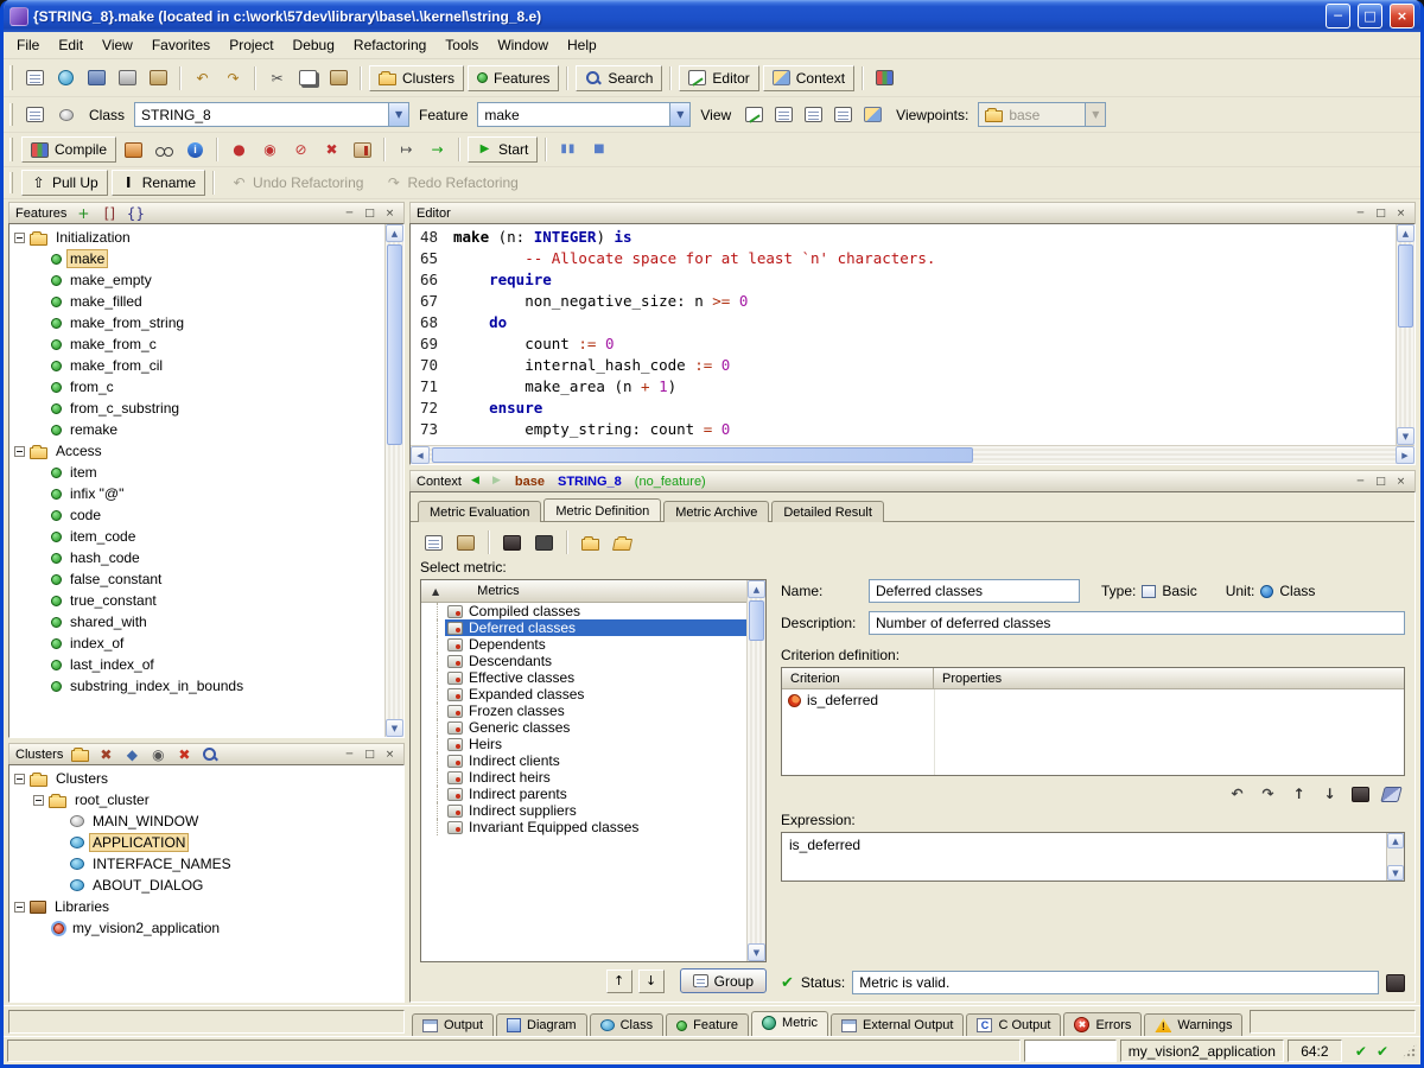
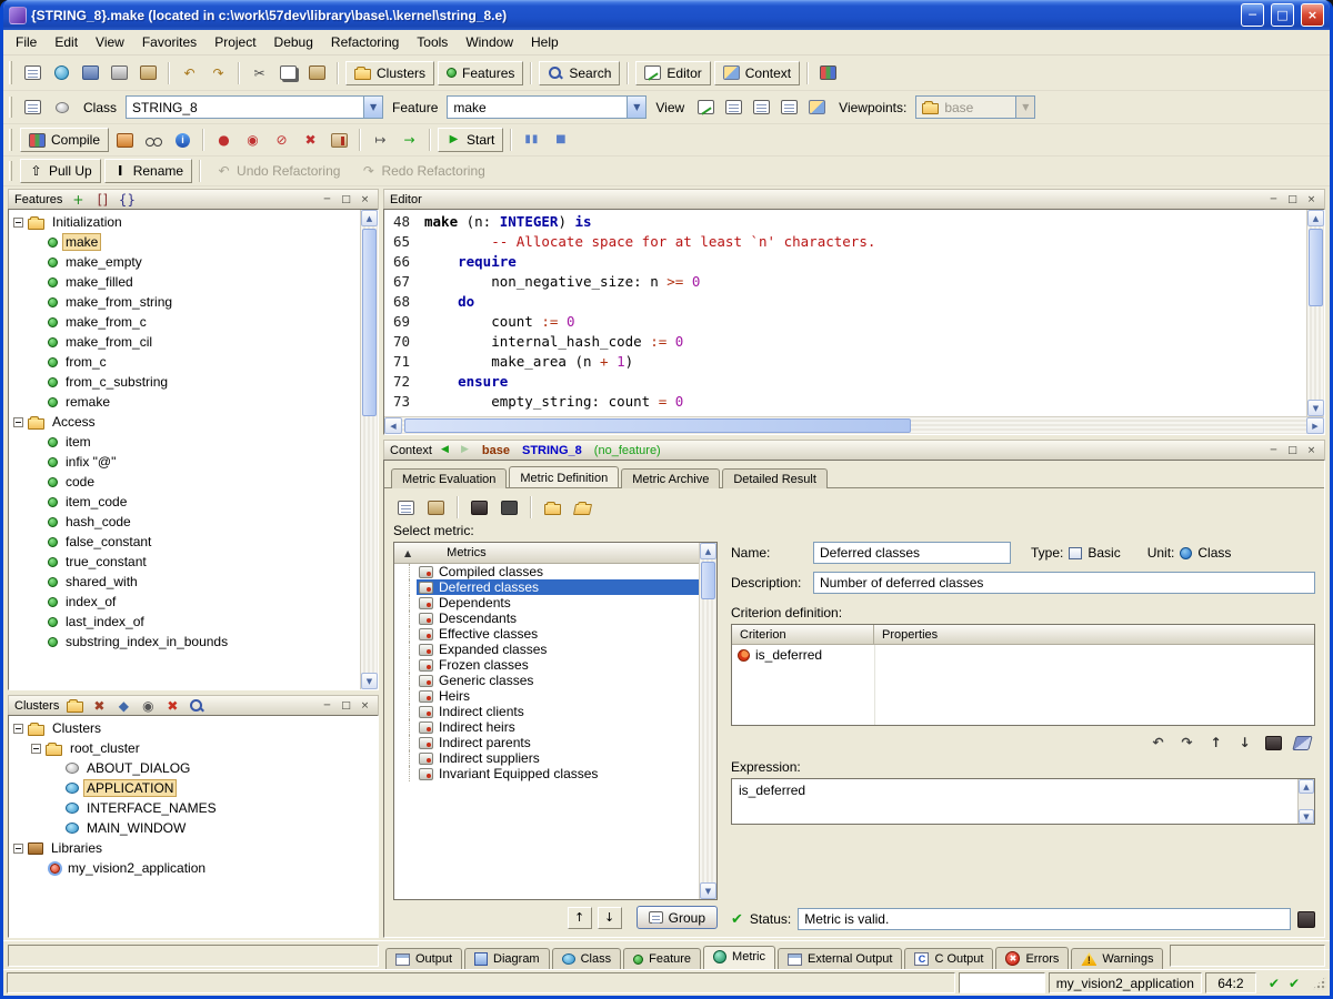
  {STRING_8}.make (located in c:\work\57dev\library\base\.\kernel\string_8.e)
  ─
  □
  ×
  File
  Edit
  View
  Favorites
  Project
  Debug
  Refactoring
  Tools
  Window
  Help
  ↶
  ↷
  ✂
  Clusters
  Features
  Search
  Editor
  Context
  Class
  STRING_8
  ▼
  Feature
  make
  ▼
  View
  Viewpoints:
  base
  ▼
  Compile
  i
  ●
  ◉
  ⊘
  ✖
  ↦
  →
  ▶
  Start
  ▮▮
  ■
  ⇧
  Pull Up
  I
  Rename
  ↶
  Undo Refactoring
  ↷
  Redo Refactoring
  Features
  +
  []
  {}
  ─
  □
  ×
  Initialization
  make
  make_empty
  make_filled
  make_from_string
  make_from_c
  make_from_cil
  from_c
  from_c_substring
  remake
  Access
  item
  infix "@"
  code
  item_code
  hash_code
  false_constant
  true_constant
  shared_with
  index_of
  last_index_of
  substring_index_in_bounds
  ▲
  ▼
  Clusters
  ✖
  ◆
  ◉
  ✖
  ─
  □
  ×
  Clusters
  root_cluster
- MAIN_WINDOW
+ ABOUT_DIALOG
  APPLICATION
  INTERFACE_NAMES
- ABOUT_DIALOG
+ MAIN_WINDOW
  Libraries
  my_vision2_application
  Editor
  ─
  □
  ×
  48
  make (n: INTEGER) is
  65
  -- Allocate space for at least `n' characters.
  66
  require
  67
  non_negative_size: n >= 0
  68
  do
  69
  count := 0
  70
  internal_hash_code := 0
  71
  make_area (n + 1)
  72
  ensure
  73
  empty_string: count = 0
  ▲
  ▼
  ◀
  ▶
  Context
  ◀
  ▶
  base
  STRING_8
  (no_feature)
  ─
  □
  ×
  Metric Evaluation
  Metric Definition
  Metric Archive
  Detailed Result
  Select metric:
  ▲
  Metrics
  Compiled classes
  Deferred classes
  Dependents
  Descendants
  Effective classes
  Expanded classes
  Frozen classes
  Generic classes
  Heirs
  Indirect clients
  Indirect heirs
  Indirect parents
  Indirect suppliers
  Invariant Equipped classes
  ▲
  ▼
  ↑
  ↓
  Group
  Name:
  Deferred classes
  Type:
  Basic
  Unit:
  Class
  Description:
  Number of deferred classes
  Criterion definition:
  Criterion
  Properties
  is_deferred
  ↶
  ↷
  ↑
  ↓
  Expression:
  is_deferred
  ▲
  ▼
  ✔
  Status:
  Metric is valid.
  Output
  Diagram
  Class
  Feature
  Metric
  External Output
  C
  C Output
  ✖
  Errors
  !
  Warnings
  my_vision2_application
  64:2
  ✔
  ✔
